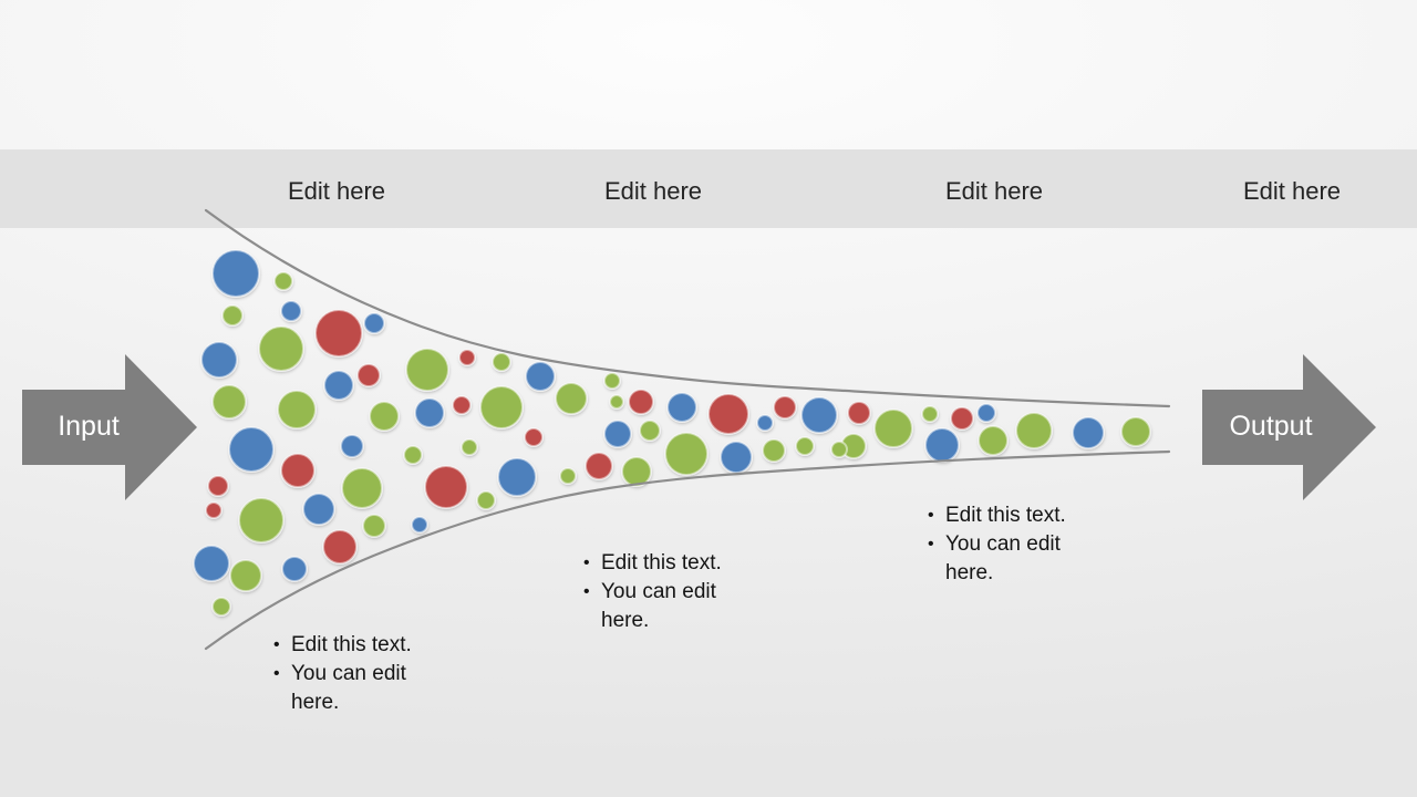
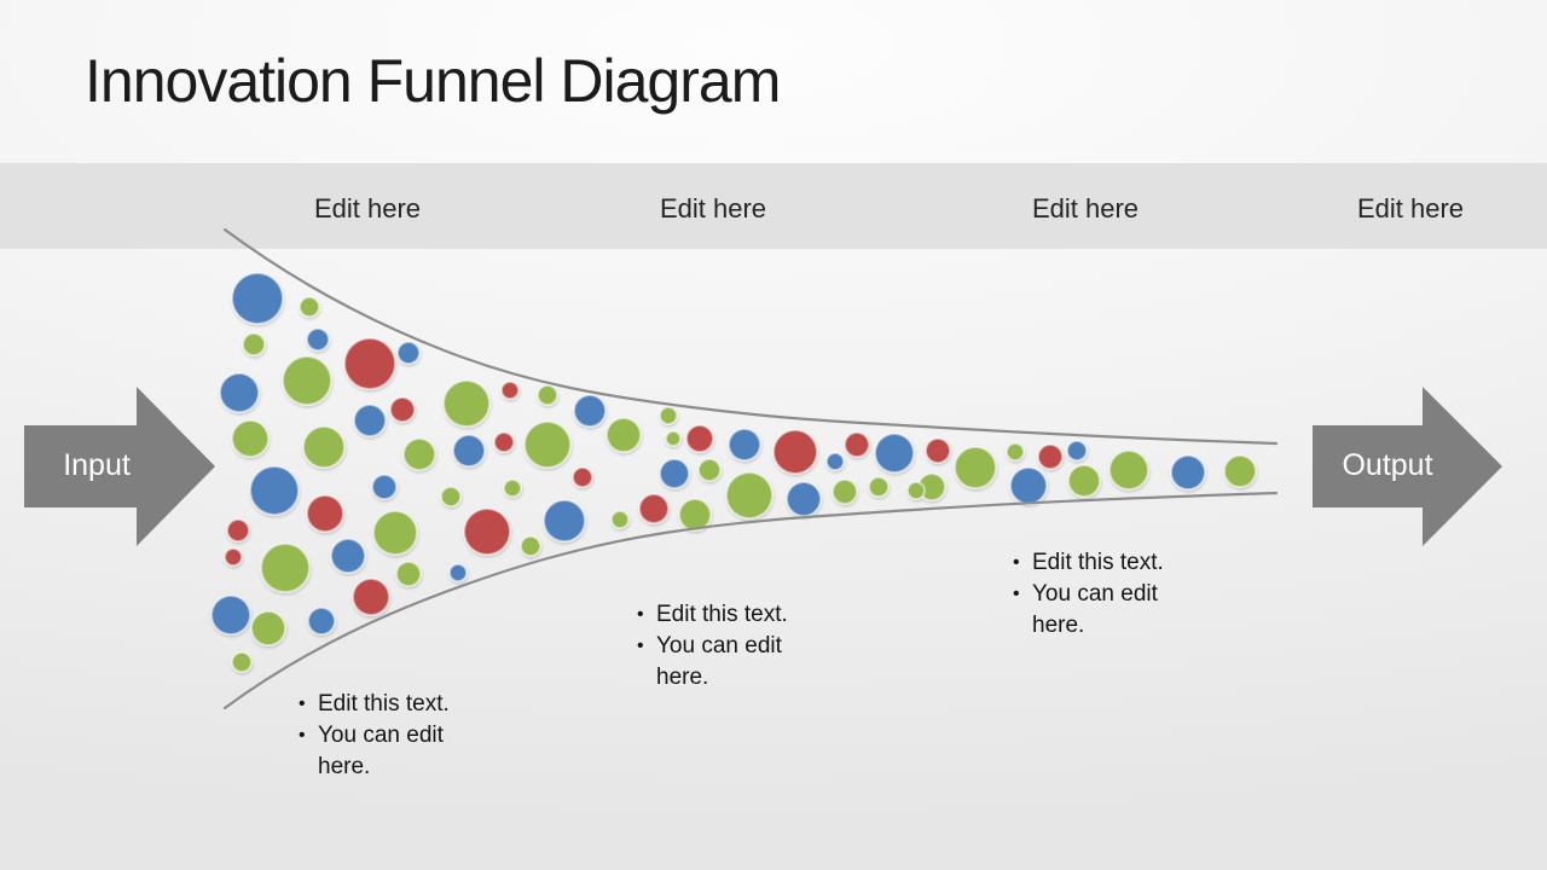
+ Innovation Funnel Diagram
  Edit here
  Edit here
  Edit here
  Edit here
  Input
  Output
  Edit this text.
  You can edit here.
  Edit this text.
  You can edit here.
  Edit this text.
  You can edit here.
